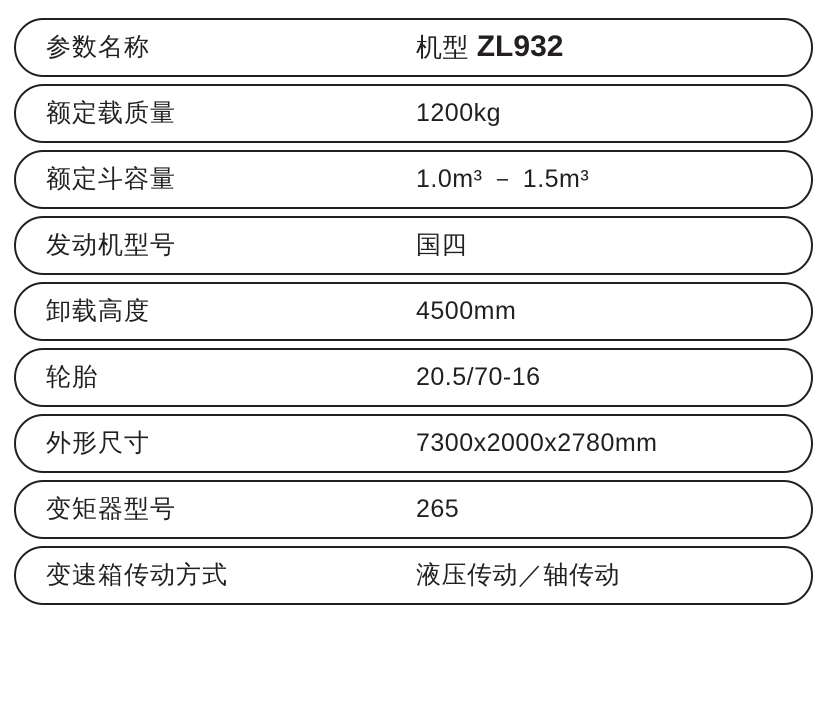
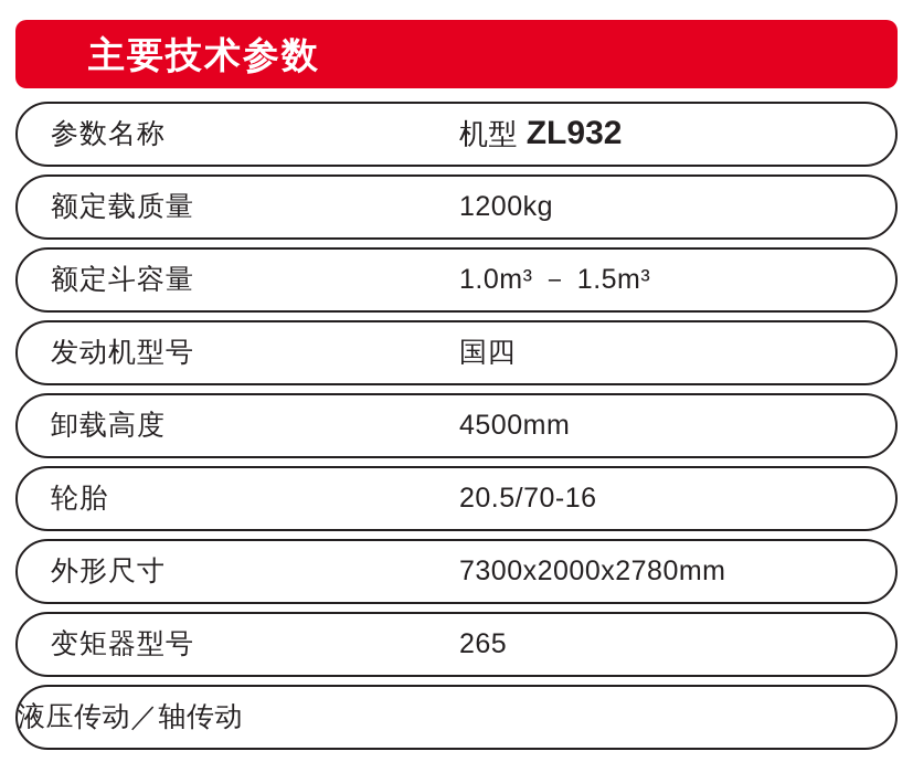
+ 主要技术参数
  参数名称
  机型 ZL932
  额定载质量
  1200kg
  额定斗容量
  1.0m³ － 1.5m³
  发动机型号
  国四
  卸载高度
  4500mm
  轮胎
  20.5/70-16
  外形尺寸
  7300x2000x2780mm
  变矩器型号
  265
- 变速箱传动方式
  液压传动／轴传动
